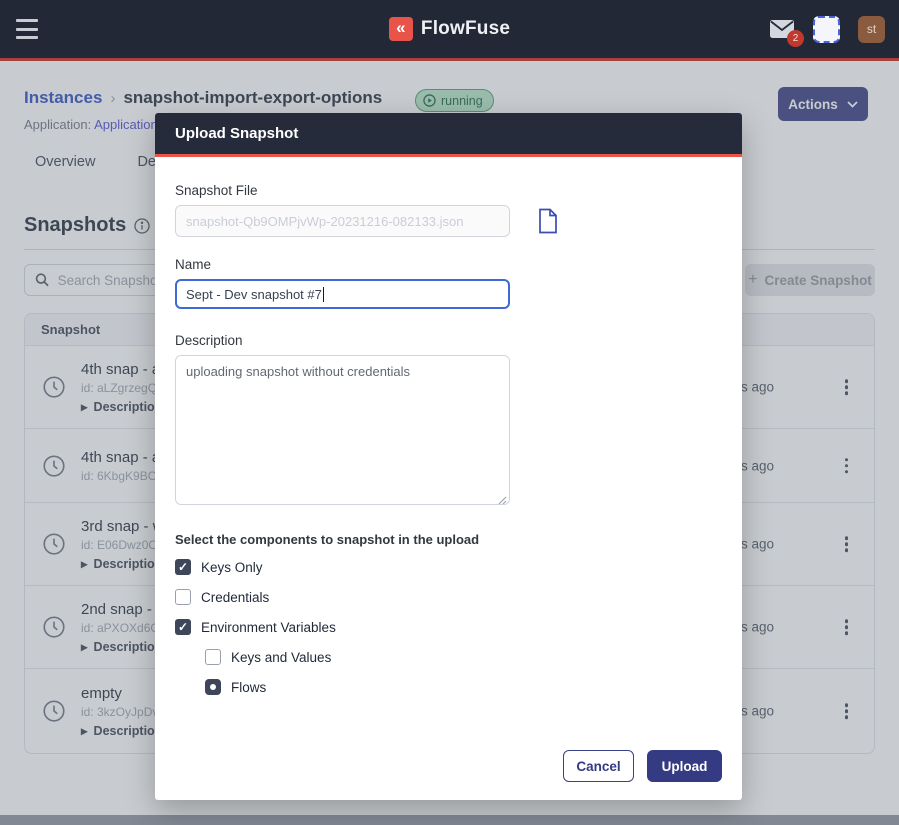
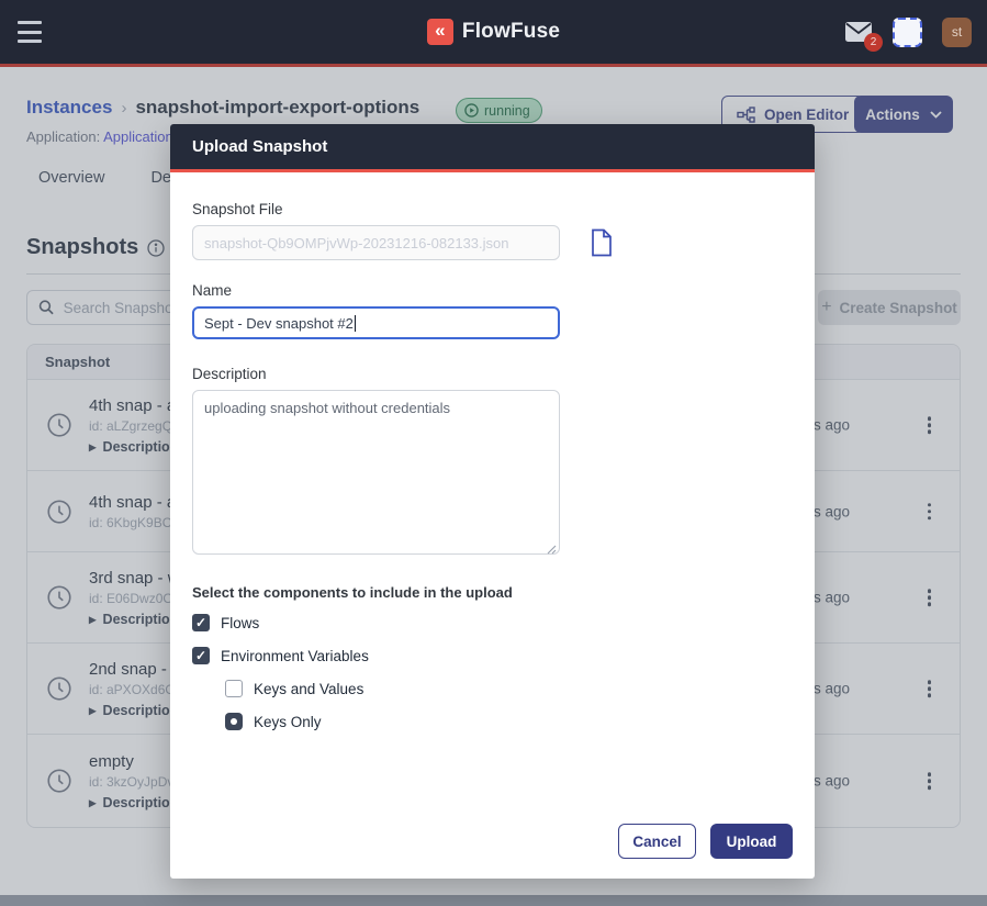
  «
  FlowFuse
  2
  st
  Instances
  ›
  snapshot-import-export-options
  running
+ Open Editor
  Actions
  Application: Applicatio
  Overview
  Snapshots
  Search Snapsho
  +
  Create Snapshot
  Snapshot
  4th snap -
  id: aLZgrzegQ
  Descriptio
  s ago
  4th snap -
  id: 6KbgK9BO
  s ago
  3rd snap -
  id: E06Dwz0O
  Descriptio
  s ago
  2nd snap -
  id: aPXOXd6
  Descriptio
  s ago
  empty
  id: 3kzOyJpD
  Descriptio
  s ago
  Upload Snapshot
  Snapshot File
  snapshot-Qb9OMPjvWp-20231216-082133.json
  Name
- Sept - Dev snapshot #7
+ Sept - Dev snapshot #2
  Description
  uploading snapshot without credentials
- Select the components to snapshot in the upload
+ Select the components to include in the upload
- Keys Only
+ Flows
- Credentials
  Environment Variables
  Keys and Values
- Flows
+ Keys Only
  Cancel
  Upload
